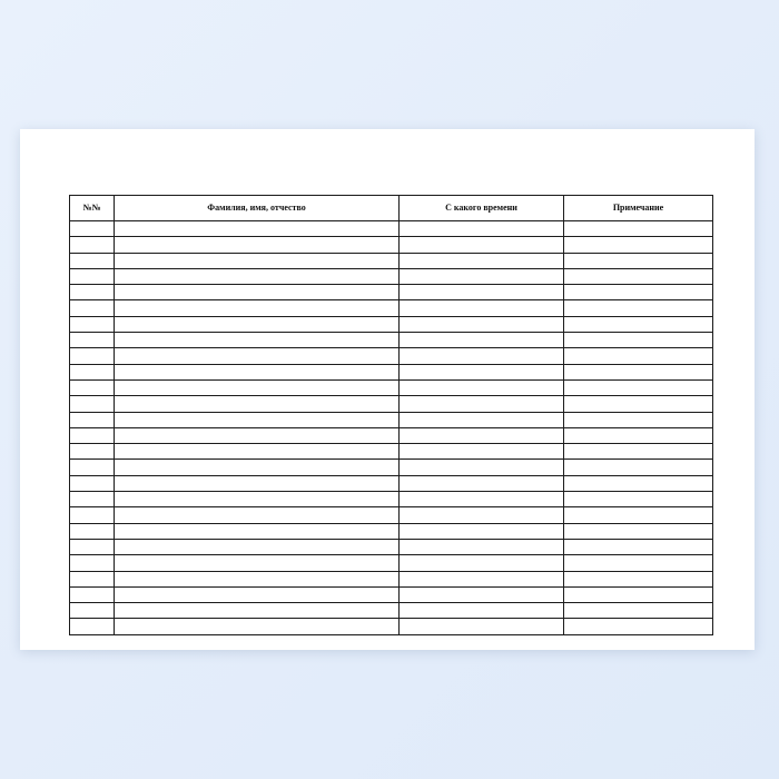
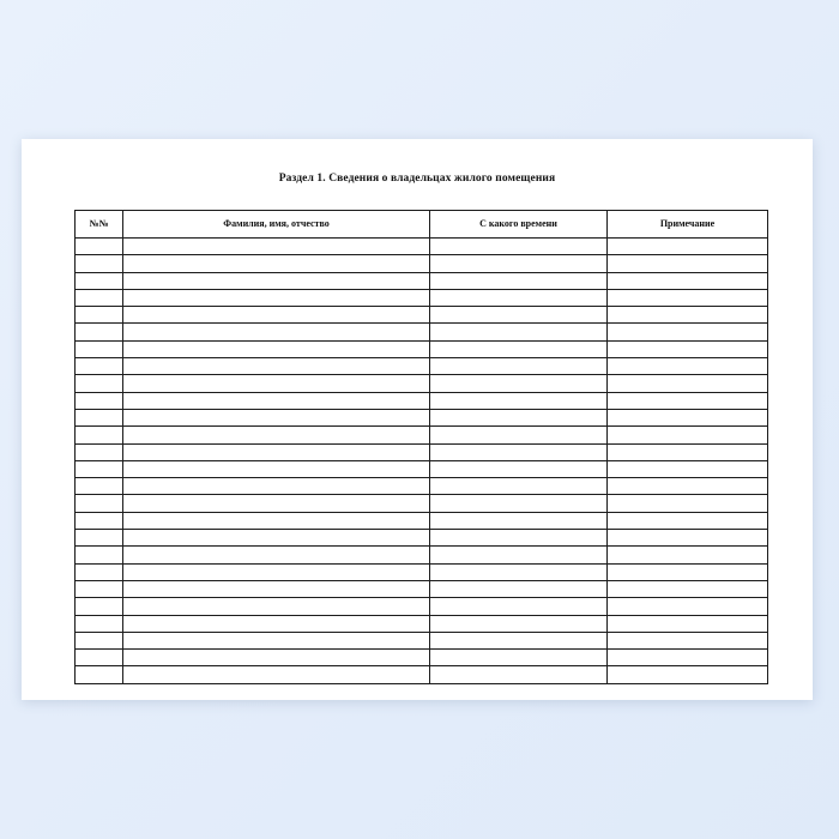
+ Раздел 1. Сведения о владельцах жилого помещения
  №№	Фамилия, имя, отчество	С какого времени	Примечание
